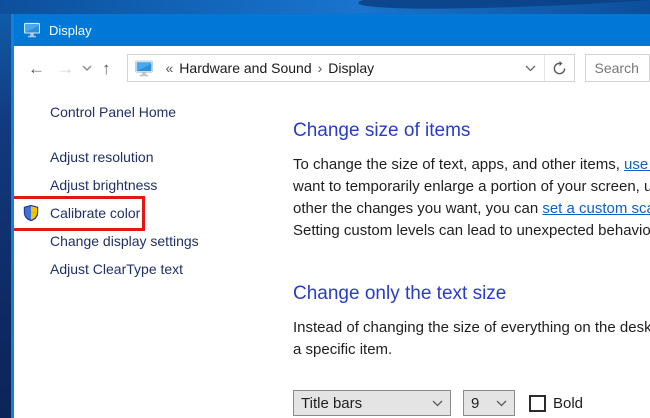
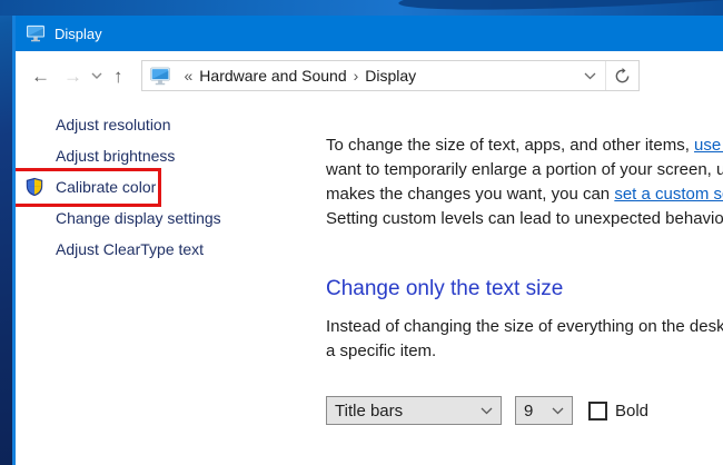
  Display
  ←
  →
  ↑
  «
  Hardware and Sound
  ›
  Display
- Search
- Control Panel Home
  Adjust resolution
  Adjust brightness
  Calibrate color
  Change display settings
  Adjust ClearType text
- Change size of items
  To change the size of text, apps, and other items, use
  want to temporarily enlarge a portion of your screen, u
- other the changes you want, you can set a custom sc
+ makes the changes you want, you can set a custom s
  Setting custom levels can lead to unexpected behavio
  Change only the text size
  Instead of changing the size of everything on the desk
  a specific item.
  Title bars
  9
  Bold
